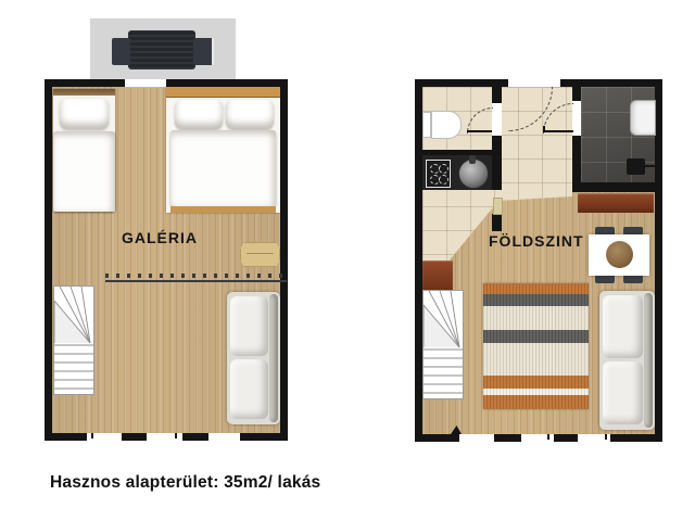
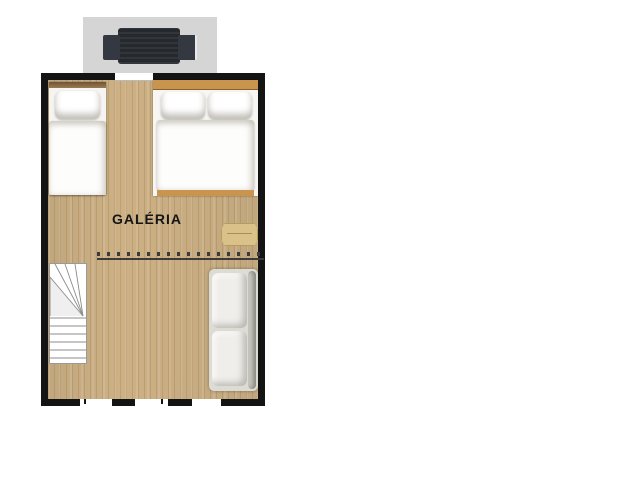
  GALÉRIA
- FÖLDSZINT
- Hasznos alapterület: 35m2/ lakás
